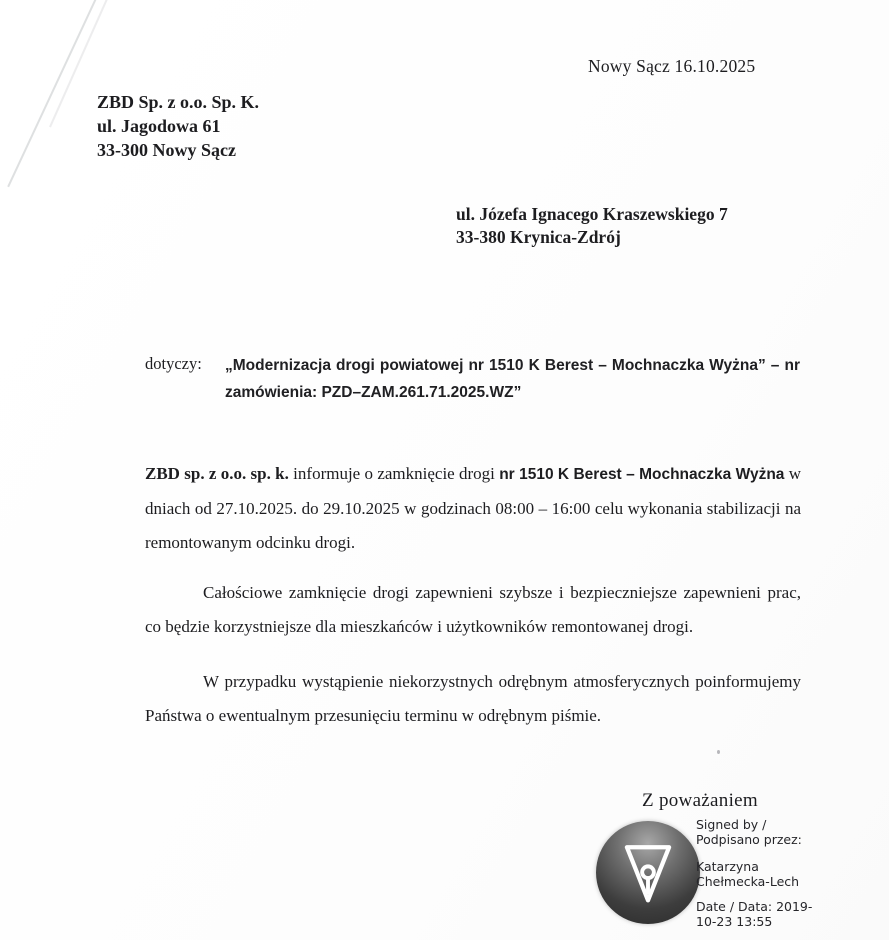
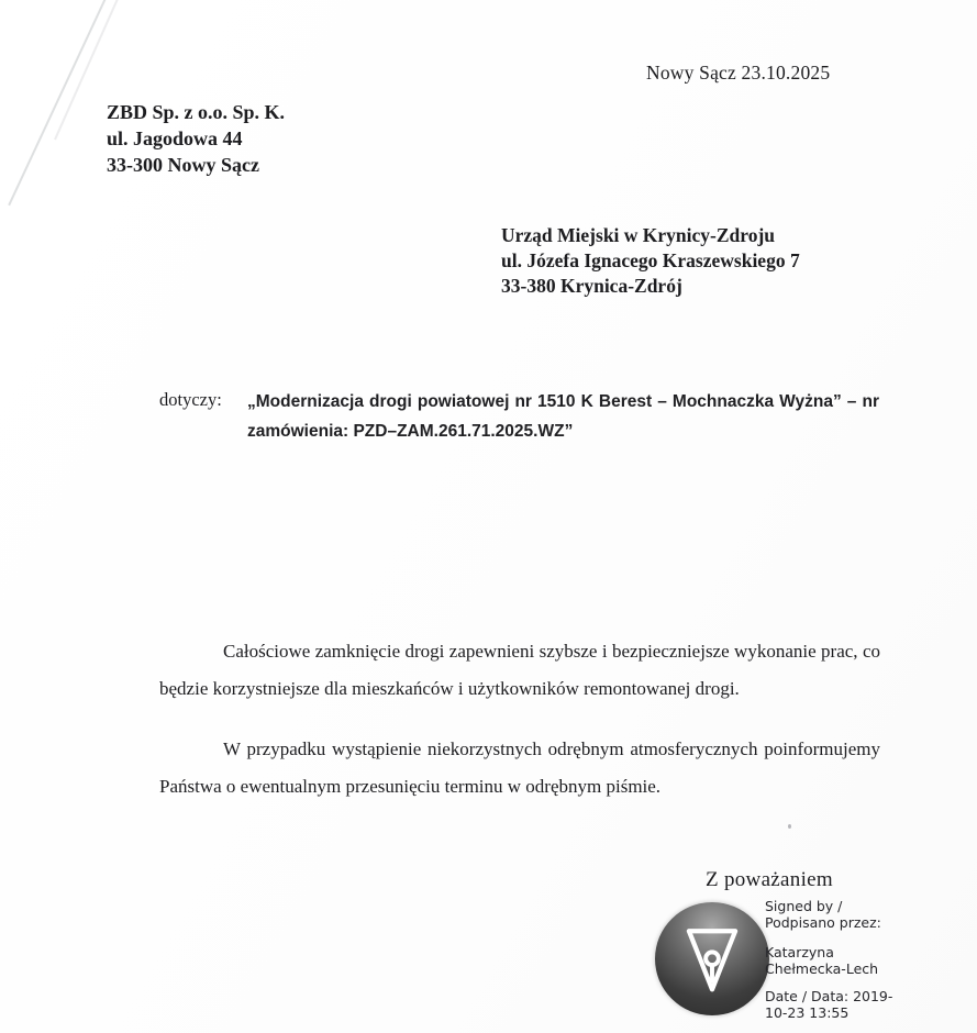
- Nowy Sącz 16.10.2025
+ Nowy Sącz 23.10.2025
  ZBD Sp. z o.o. Sp. K.
- ul. Jagodowa 61
+ ul. Jagodowa 44
  33-300 Nowy Sącz
+ Urząd Miejski w Krynicy-Zdroju
  ul. Józefa Ignacego Kraszewskiego 7
  33-380 Krynica-Zdrój
  dotyczy:
  „Modernizacja drogi powiatowej nr 1510 K Berest – Mochnaczka Wyżna” – nr zamówienia: PZD–ZAM.261.71.2025.WZ”
- ZBD sp. z o.o. sp. k. informuje o zamknięcie drogi nr 1510 K Berest – Mochnaczka Wyżna w dniach od 27.10.2025. do 29.10.2025 w godzinach 08:00 – 16:00 celu wykonania stabilizacji na remontowanym odcinku drogi.
- Całościowe zamknięcie drogi zapewnieni szybsze i bezpieczniejsze zapewnieni prac, co będzie korzystniejsze dla mieszkańców i użytkowników remontowanej drogi.
+ Całościowe zamknięcie drogi zapewnieni szybsze i bezpieczniejsze wykonanie prac, co będzie korzystniejsze dla mieszkańców i użytkowników remontowanej drogi.
  W przypadku wystąpienie niekorzystnych odrębnym atmosferycznych poinformujemy Państwa o ewentualnym przesunięciu terminu w odrębnym piśmie.
  Z poważaniem
  Signed by /
  Podpisano przez:
  Katarzyna
  Chełmecka-Lech
  Date / Data: 2019-
  10-23 13:55
